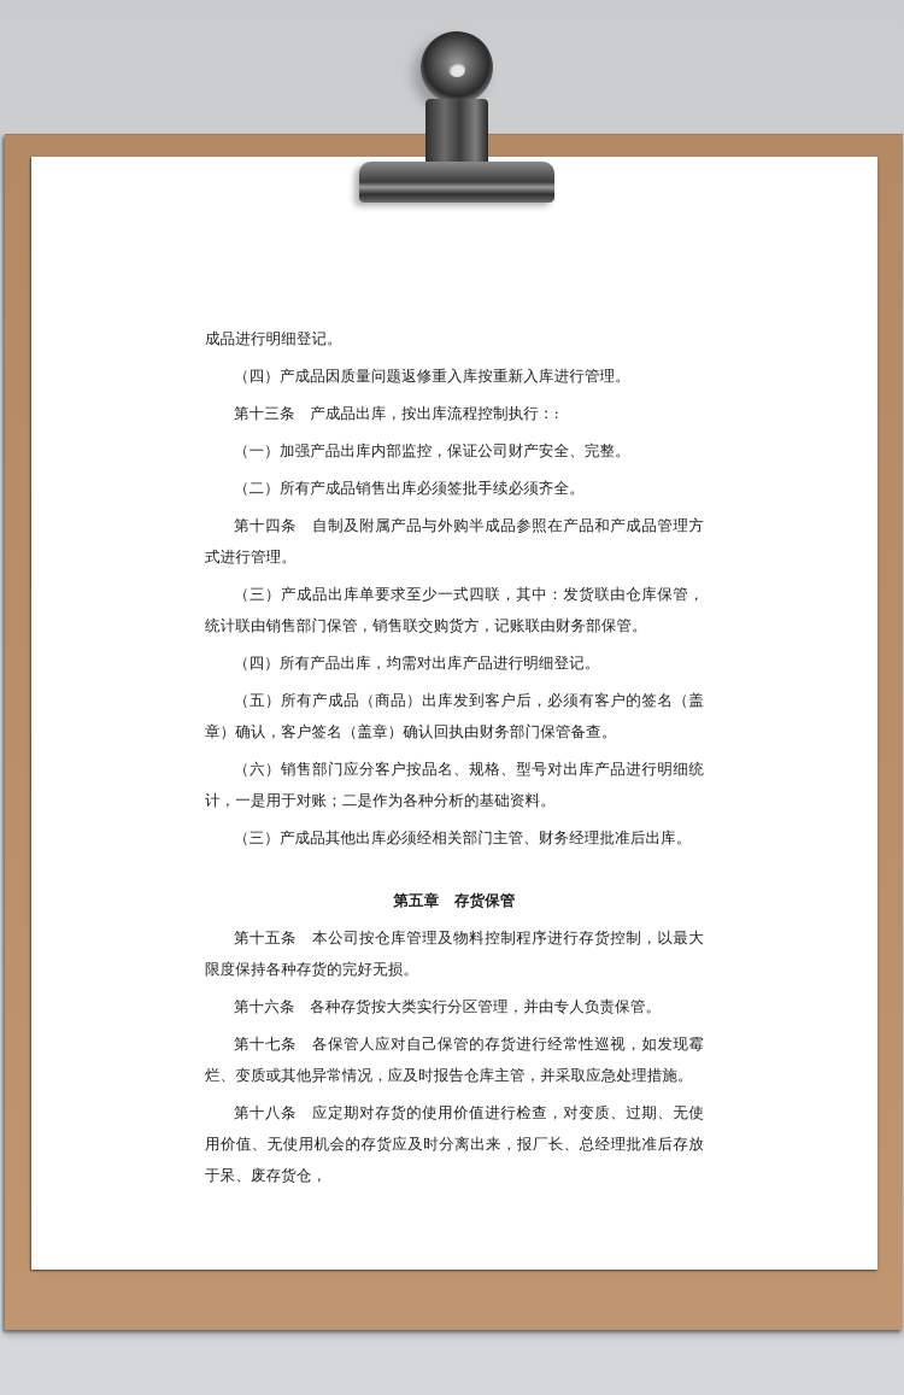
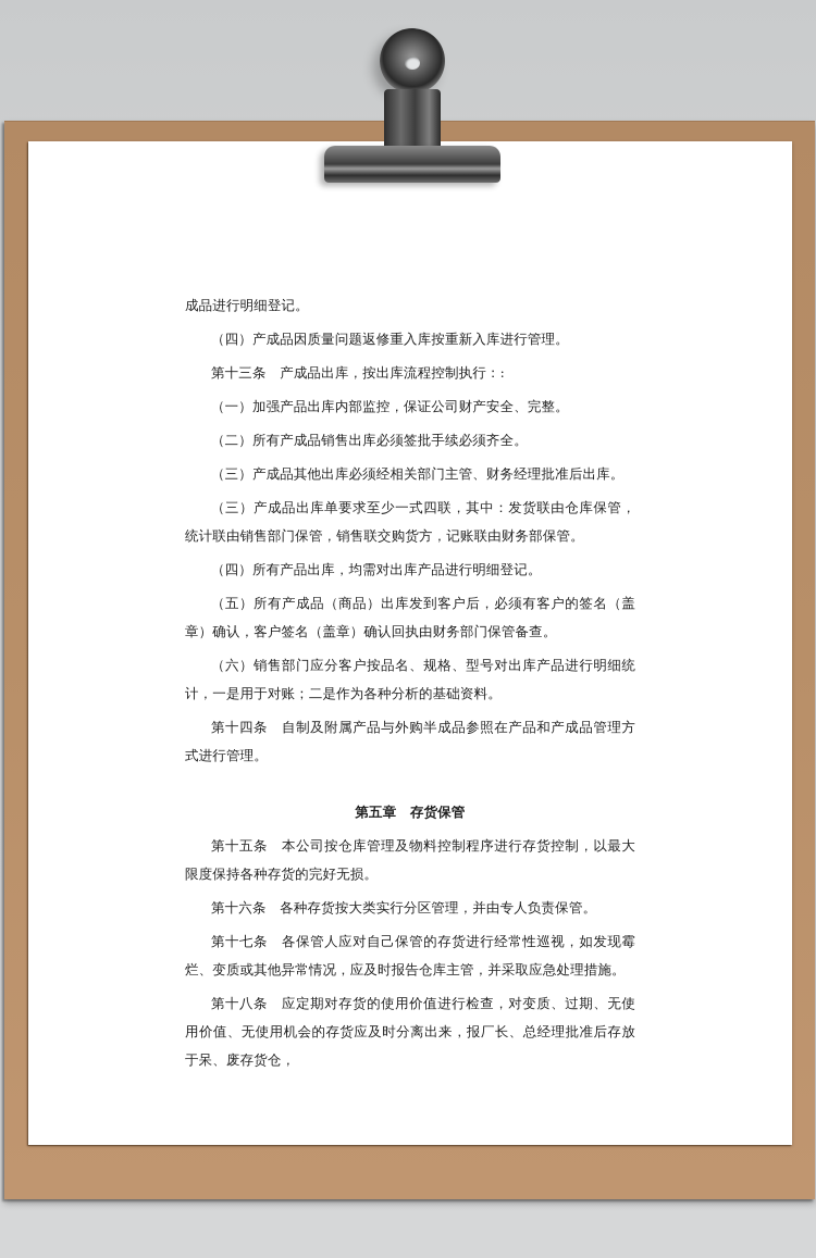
  成品进行明细登记。
  （四）产成品因质量问题返修重入库按重新入库进行管理。
  第十三条 产成品出库，按出库流程控制执行：:
  （一）加强产品出库内部监控，保证公司财产安全、完整。
  （二）所有产成品销售出库必须签批手续必须齐全。
- 第十四条 自制及附属产品与外购半成品参照在产品和产成品管理方式进行管理。
+ （三）产成品其他出库必须经相关部门主管、财务经理批准后出库。
  （三）产成品出库单要求至少一式四联，其中：发货联由仓库保管，统计联由销售部门保管，销售联交购货方，记账联由财务部保管。
  （四）所有产品出库，均需对出库产品进行明细登记。
  （五）所有产成品（商品）出库发到客户后，必须有客户的签名（盖章）确认，客户签名（盖章）确认回执由财务部门保管备查。
  （六）销售部门应分客户按品名、规格、型号对出库产品进行明细统计，一是用于对账；二是作为各种分析的基础资料。
- （三）产成品其他出库必须经相关部门主管、财务经理批准后出库。
+ 第十四条 自制及附属产品与外购半成品参照在产品和产成品管理方式进行管理。
  第五章 存货保管
  第十五条 本公司按仓库管理及物料控制程序进行存货控制，以最大限度保持各种存货的完好无损。
  第十六条 各种存货按大类实行分区管理，并由专人负责保管。
  第十七条 各保管人应对自己保管的存货进行经常性巡视，如发现霉烂、变质或其他异常情况，应及时报告仓库主管，并采取应急处理措施。
  第十八条 应定期对存货的使用价值进行检查，对变质、过期、无使用价值、无使用机会的存货应及时分离出来，报厂长、总经理批准后存放于呆、废存货仓，
